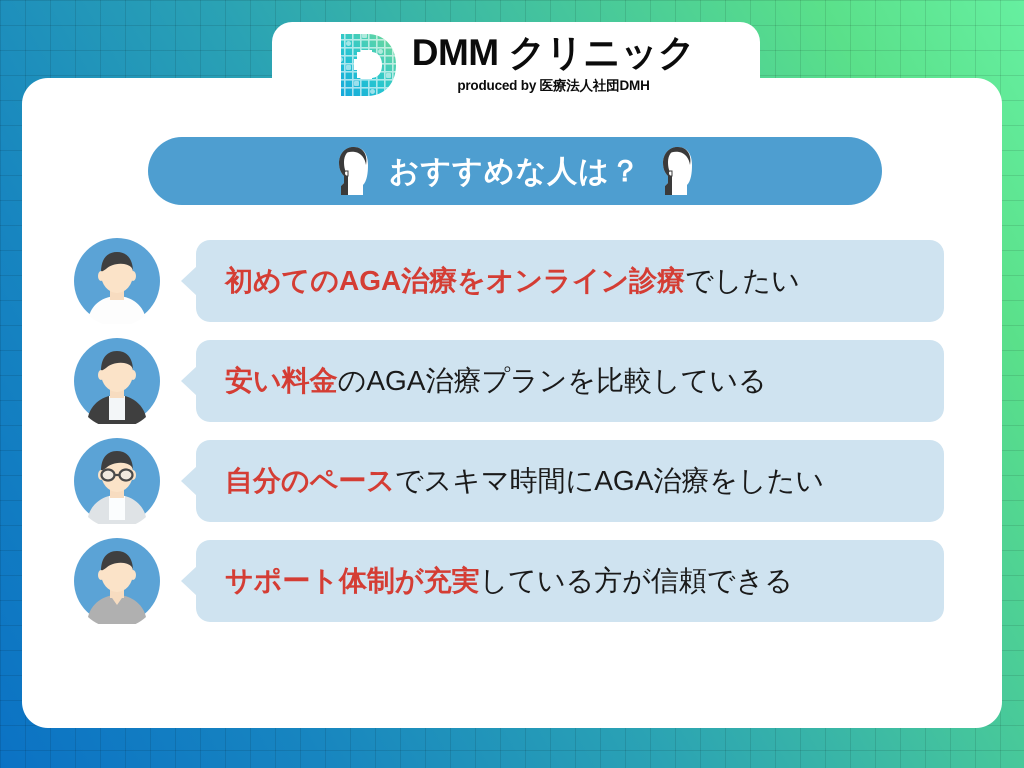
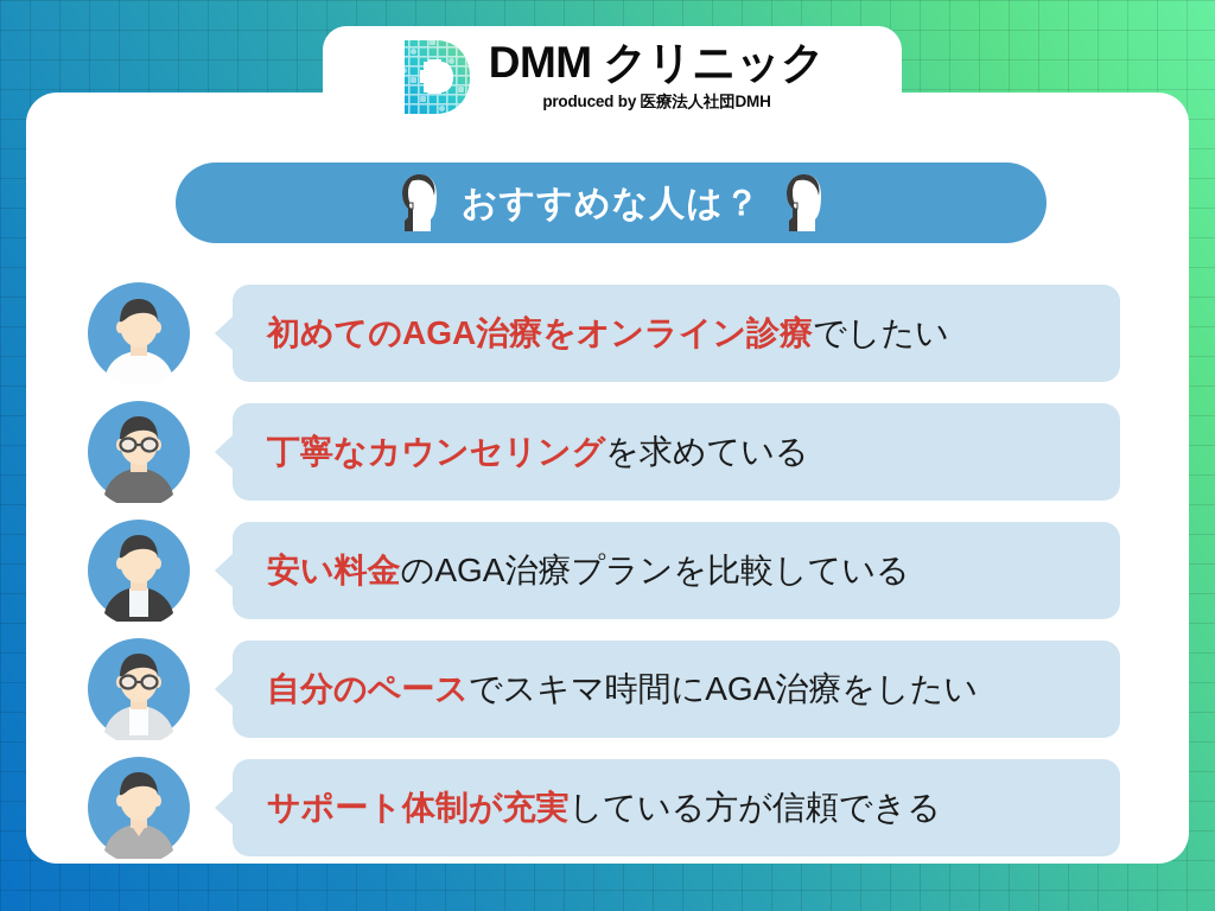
  DMM クリニック
  produced by 医療法人社団DMH
  おすすめな人は？
  初めてのAGA治療をオンライン診療でしたい
+ 丁寧なカウンセリングを求めている
  安い料金のAGA治療プランを比較している
  自分のペースでスキマ時間にAGA治療をしたい
  サポート体制が充実している方が信頼できる
